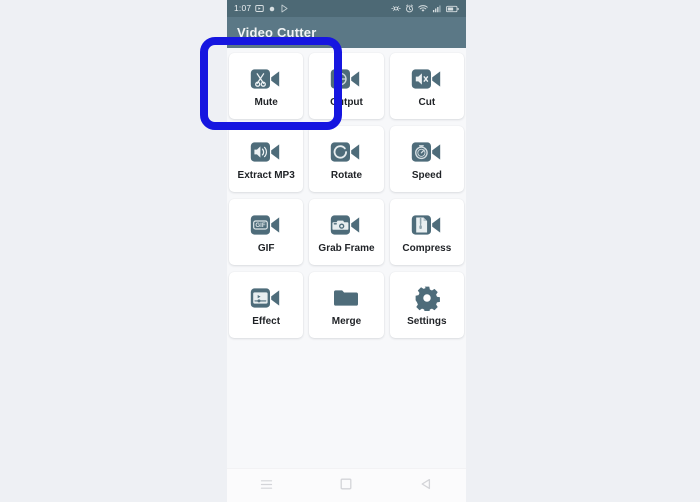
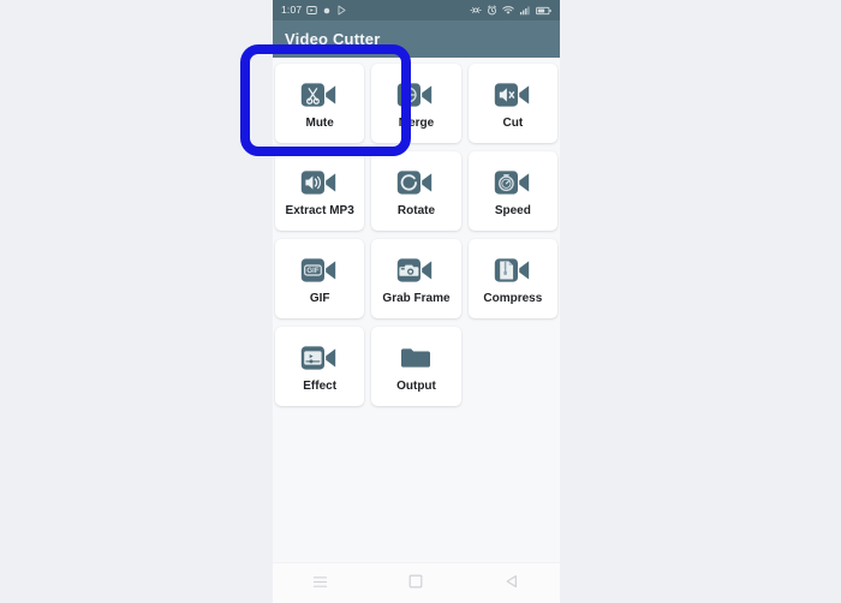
  1:07
  Video Cutter
  Mute
- Output
+ Merge
  Cut
  Extract MP3
  Rotate
  Speed
  GIF
  Grab Frame
  Compress
  Effect
- Merge
+ Output
- Settings
